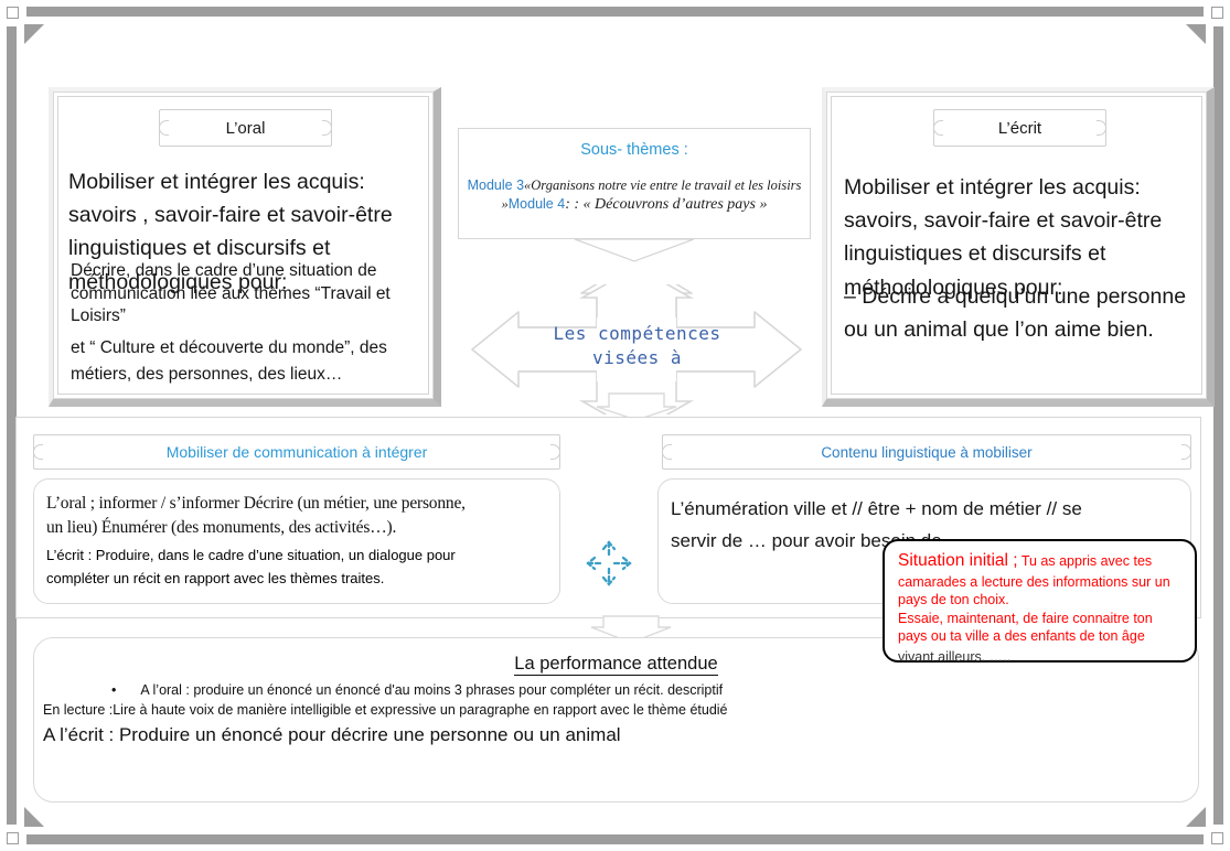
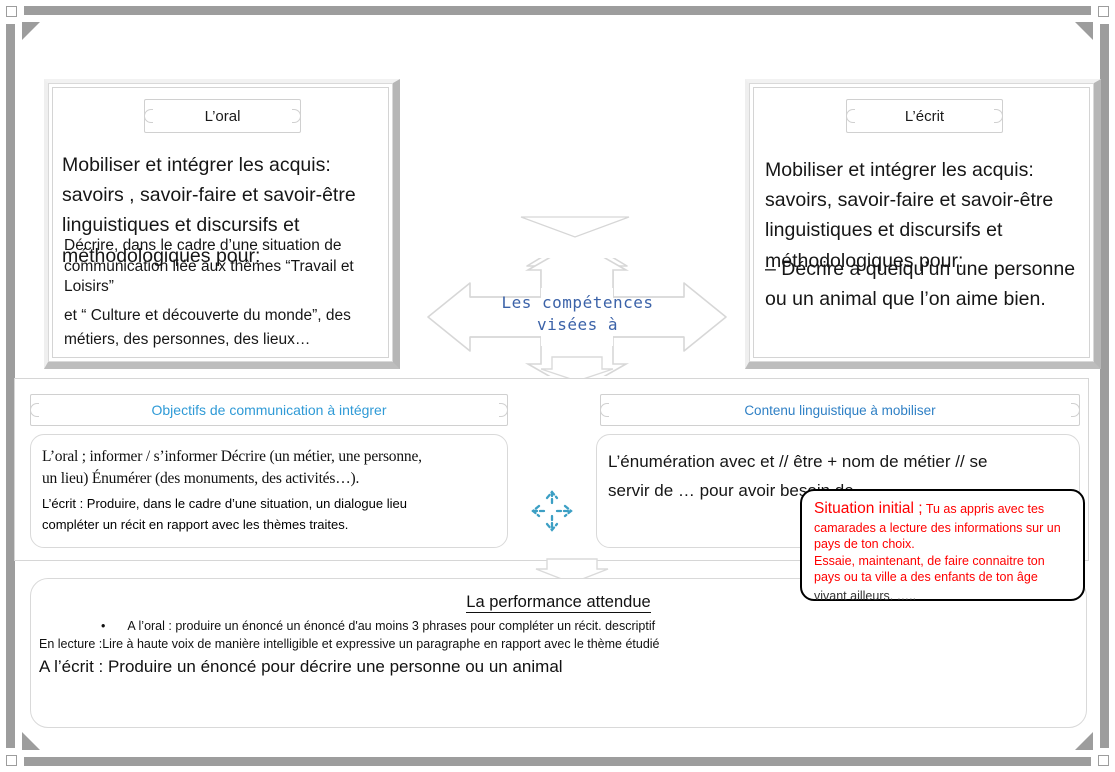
  L’oral
  Mobiliser et intégrer les acquis: savoirs , savoir-faire et savoir-être linguistiques et discursifs et méthodologiques pour:
  Décrire, dans le cadre d’une situation de
  communication liée aux thèmes “Travail et
  Loisirs”
  et “ Culture et découverte du monde”, des
  métiers, des personnes, des lieux…
  L’écrit
  Mobiliser et intégrer les acquis: savoirs, savoir-faire et savoir-être linguistiques et discursifs et méthodologiques pour:
  – Décrire a quelqu’un une personne ou un animal que l’on aime bien.
- Sous- thèmes :
- Module 3«Organisons notre vie entre le travail et les loisirs
- »Module 4: : « Découvrons d’autres pays »
  Les compétences
  visées à
- Mobiliser de communication à intégrer
+ Objectifs de communication à intégrer
  L’oral ; informer / s’informer Décrire (un métier, une personne,
  un lieu) Énumérer (des monuments, des activités…).
- L’écrit : Produire, dans le cadre d’une situation, un dialogue pour
+ L’écrit : Produire, dans le cadre d’une situation, un dialogue lieu
  compléter un récit en rapport avec les thèmes traites.
  Contenu linguistique à mobiliser
- L’énumération ville et // être + nom de métier // se
+ L’énumération avec et // être + nom de métier // se
  servir de … pour avoir bes
  Situation initial ; Tu as appris avec tes
  camarades a lecture des informations sur un
  pays de ton choix.
  Essaie, maintenant, de faire connaitre ton
  pays ou ta ville a des enfants de ton âge
  vivant ailleurs. …..
  La performance attendue
  • A l’oral : produire un énoncé un énoncé d'au moins 3 phrases pour compléter un récit. descriptif
  En lecture :Lire à haute voix de manière intelligible et expressive un paragraphe en rapport avec le thème étudié
  A l’écrit : Produire un énoncé pour décrire une personne ou un animal
